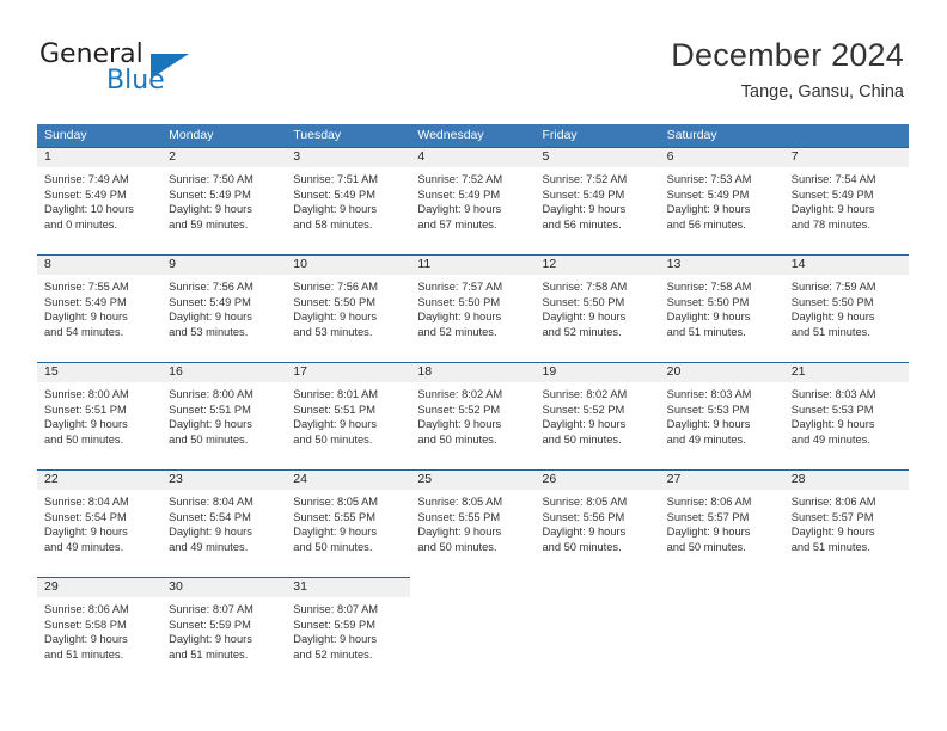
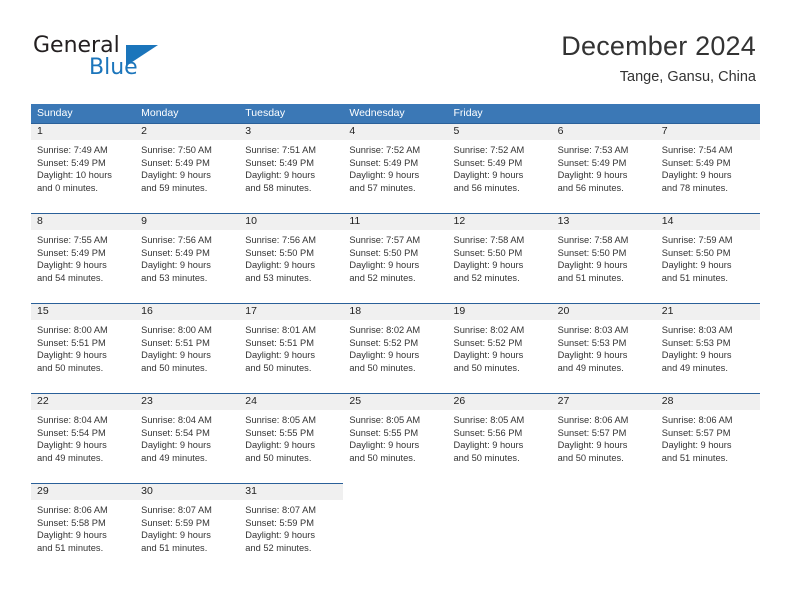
  General
  Blue
  December 2024
  Tange, Gansu, China
  Sunday
  Monday
  Tuesday
  Wednesday
  Friday
- Saturday
  1
  Sunrise: 7:49 AM
  Sunset: 5:49 PM
  Daylight: 10 hours
  and 0 minutes.
  2
  Sunrise: 7:50 AM
  Sunset: 5:49 PM
  Daylight: 9 hours
  and 59 minutes.
  3
  Sunrise: 7:51 AM
  Sunset: 5:49 PM
  Daylight: 9 hours
  and 58 minutes.
  4
  Sunrise: 7:52 AM
  Sunset: 5:49 PM
  Daylight: 9 hours
  and 57 minutes.
  5
  Sunrise: 7:52 AM
  Sunset: 5:49 PM
  Daylight: 9 hours
  and 56 minutes.
  6
  Sunrise: 7:53 AM
  Sunset: 5:49 PM
  Daylight: 9 hours
  and 56 minutes.
  7
  Sunrise: 7:54 AM
  Sunset: 5:49 PM
  Daylight: 9 hours
  and 78 minutes.
  8
  Sunrise: 7:55 AM
  Sunset: 5:49 PM
  Daylight: 9 hours
  and 54 minutes.
  9
  Sunrise: 7:56 AM
  Sunset: 5:49 PM
  Daylight: 9 hours
  and 53 minutes.
  10
  Sunrise: 7:56 AM
  Sunset: 5:50 PM
  Daylight: 9 hours
  and 53 minutes.
  11
  Sunrise: 7:57 AM
  Sunset: 5:50 PM
  Daylight: 9 hours
  and 52 minutes.
  12
  Sunrise: 7:58 AM
  Sunset: 5:50 PM
  Daylight: 9 hours
  and 52 minutes.
  13
  Sunrise: 7:58 AM
  Sunset: 5:50 PM
  Daylight: 9 hours
  and 51 minutes.
  14
  Sunrise: 7:59 AM
  Sunset: 5:50 PM
  Daylight: 9 hours
  and 51 minutes.
  15
  Sunrise: 8:00 AM
  Sunset: 5:51 PM
  Daylight: 9 hours
  and 50 minutes.
  16
  Sunrise: 8:00 AM
  Sunset: 5:51 PM
  Daylight: 9 hours
  and 50 minutes.
  17
  Sunrise: 8:01 AM
  Sunset: 5:51 PM
  Daylight: 9 hours
  and 50 minutes.
  18
  Sunrise: 8:02 AM
  Sunset: 5:52 PM
  Daylight: 9 hours
  and 50 minutes.
  19
  Sunrise: 8:02 AM
  Sunset: 5:52 PM
  Daylight: 9 hours
  and 50 minutes.
  20
  Sunrise: 8:03 AM
  Sunset: 5:53 PM
  Daylight: 9 hours
  and 49 minutes.
  21
  Sunrise: 8:03 AM
  Sunset: 5:53 PM
  Daylight: 9 hours
  and 49 minutes.
  22
  Sunrise: 8:04 AM
  Sunset: 5:54 PM
  Daylight: 9 hours
  and 49 minutes.
  23
  Sunrise: 8:04 AM
  Sunset: 5:54 PM
  Daylight: 9 hours
  and 49 minutes.
  24
  Sunrise: 8:05 AM
  Sunset: 5:55 PM
  Daylight: 9 hours
  and 50 minutes.
  25
  Sunrise: 8:05 AM
  Sunset: 5:55 PM
  Daylight: 9 hours
  and 50 minutes.
  26
  Sunrise: 8:05 AM
  Sunset: 5:56 PM
  Daylight: 9 hours
  and 50 minutes.
  27
  Sunrise: 8:06 AM
  Sunset: 5:57 PM
  Daylight: 9 hours
  and 50 minutes.
  28
  Sunrise: 8:06 AM
  Sunset: 5:57 PM
  Daylight: 9 hours
  and 51 minutes.
  29
  Sunrise: 8:06 AM
  Sunset: 5:58 PM
  Daylight: 9 hours
  and 51 minutes.
  30
  Sunrise: 8:07 AM
  Sunset: 5:59 PM
  Daylight: 9 hours
  and 51 minutes.
  31
  Sunrise: 8:07 AM
  Sunset: 5:59 PM
  Daylight: 9 hours
  and 52 minutes.
